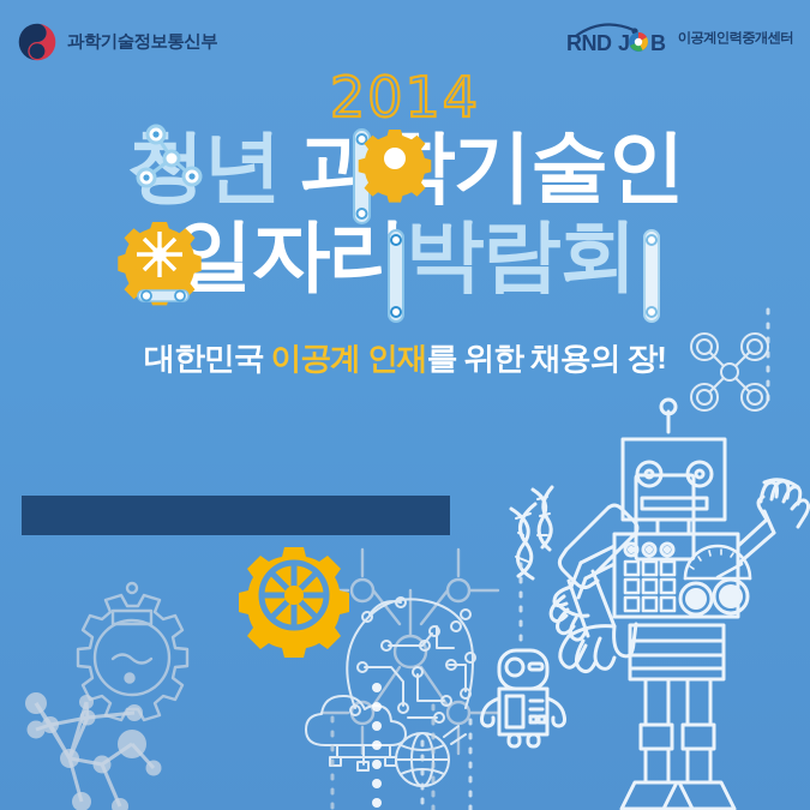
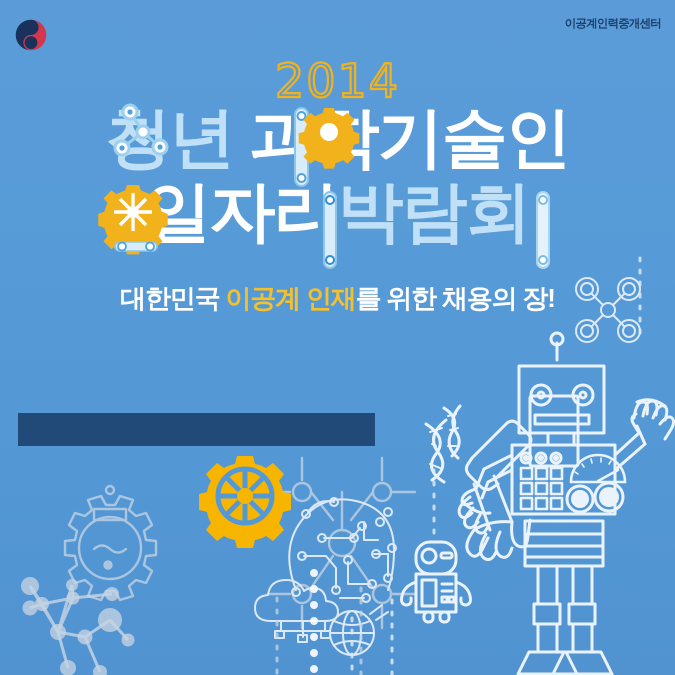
- 과학기술정보통신부
- RND
- J
- B
  이공계인력중개센터
  2014
  년 과기술인
  일자리박람회
  대한민국 이공계 인재를 위한 채용의 장!
